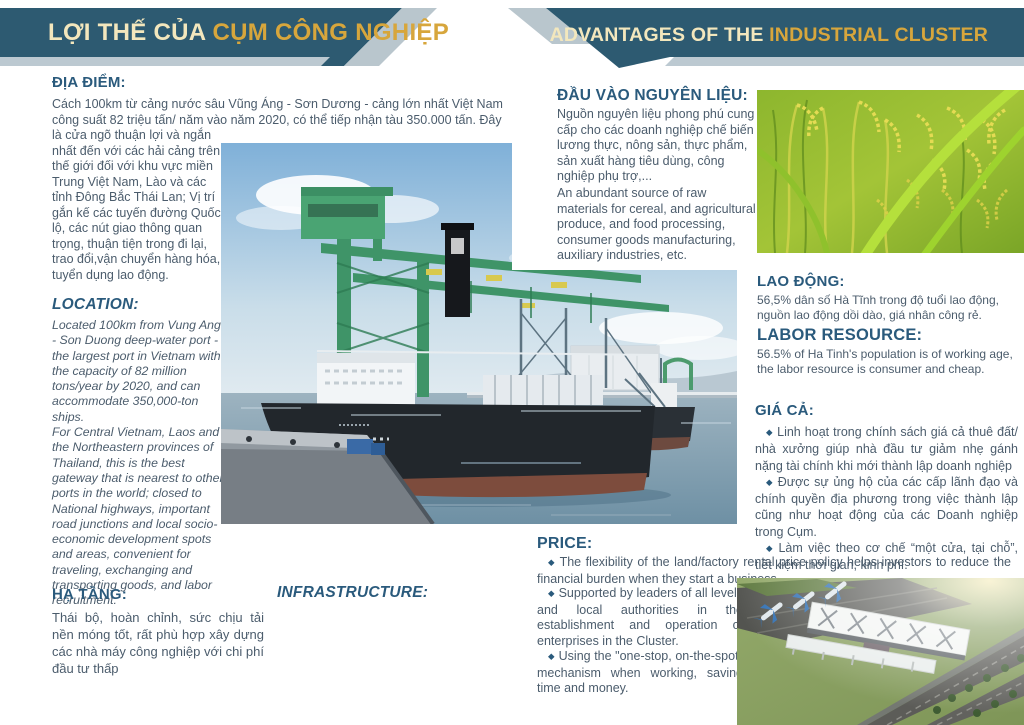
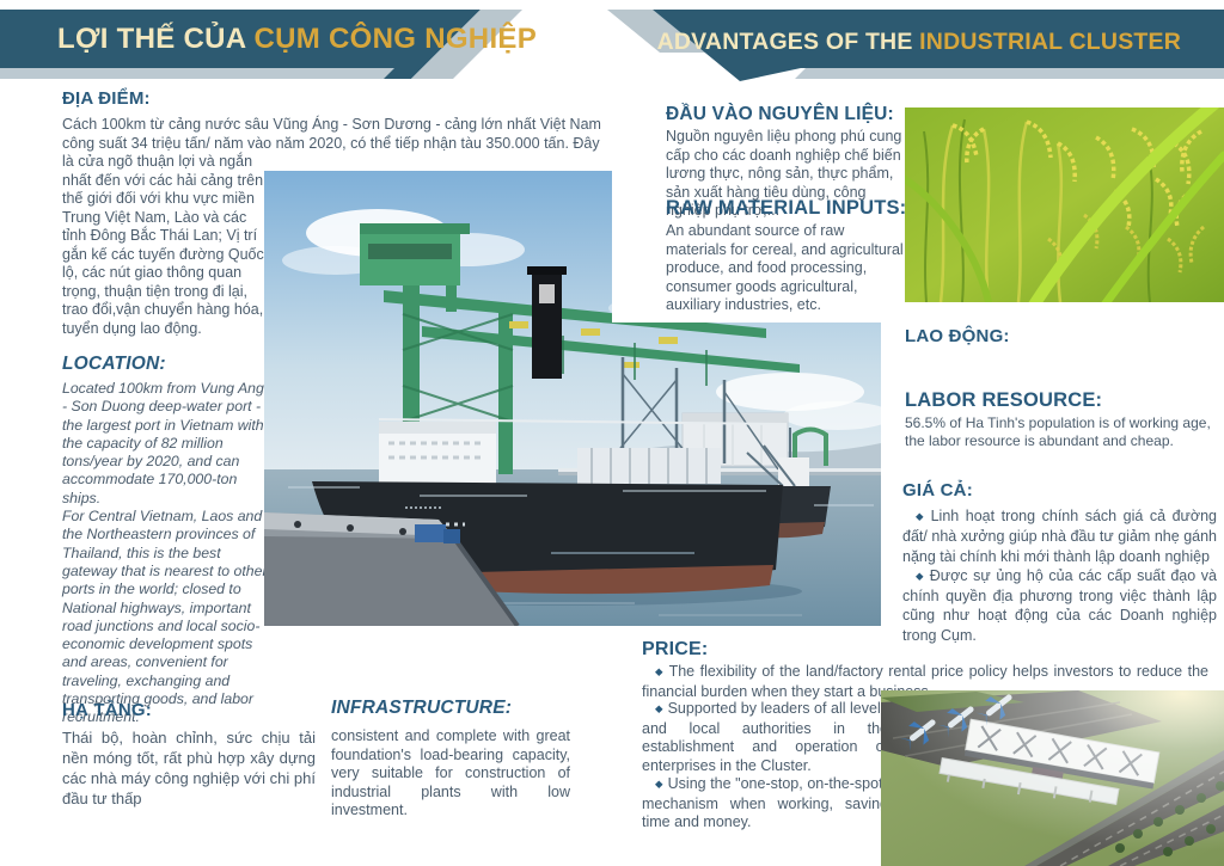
  LỢI THẾ CỦA CỤM CÔNG NGHIỆP
  ADVANTAGES OF THE INDUSTRIAL CLUSTER
  ĐỊA ĐIỂM:
- Cách 100km từ cảng nước sâu Vũng Áng - Sơn Dương - cảng lớn nhất Việt Nam công suất 82 triệu tấn/ năm vào năm 2020, có thể tiếp nhận tàu 350.000 tấn. Đây là cửa ngõ thuận lợi và ngắn nhất đến với các hải cảng trên thế giới đối với khu vực miền Trung Việt Nam, Lào và các tỉnh Đông Bắc Thái Lan; Vị trí gắn kế các tuyến đường Quốc lộ, các nút giao thông quan trọng, thuận tiện trong đi lại, trao đổi,vận chuyển hàng hóa, tuyển dụng lao động.
+ Cách 100km từ cảng nước sâu Vũng Áng - Sơn Dương - cảng lớn nhất Việt Nam công suất 34 triệu tấn/ năm vào năm 2020, có thể tiếp nhận tàu 350.000 tấn. Đây là cửa ngõ thuận lợi và ngắn nhất đến với các hải cảng trên thế giới đối với khu vực miền Trung Việt Nam, Lào và các tỉnh Đông Bắc Thái Lan; Vị trí gắn kế các tuyến đường Quốc lộ, các nút giao thông quan trọng, thuận tiện trong đi lại, trao đổi,vận chuyển hàng hóa, tuyển dụng lao động.
  LOCATION:
- Located 100km from Vung Ang - Son Duong deep-water port - the largest port in Vietnam with the capacity of 82 million tons/year by 2020, and can accommodate 350,000-ton ships.
+ Located 100km from Vung Ang - Son Duong deep-water port - the largest port in Vietnam with the capacity of 82 million tons/year by 2020, and can accommodate 170,000-ton ships.
  For Central Vietnam, Laos and the Northeastern provinces of Thailand, this is the best gateway that is nearest to othe ports in the world; closed to National highways, important road junctions and local socio-economic development spots and areas, convenient for traveling, exchanging and transporting goods, and labor recruitment.
  HẠ TẦNG:
  Thái bộ, hoàn chỉnh, sức chịu tải nền móng tốt, rất phù hợp xây dựng các nhà máy công nghiệp với chi phí đầu tư thấp
  INFRASTRUCTURE:
+ consistent and complete with great foundation's load-bearing capacity, very suitable for construction of industrial plants with low investment.
  ĐẦU VÀO NGUYÊN LIỆU:
  Nguồn nguyên liệu phong phú cung cấp cho các doanh nghiệp chế biến lương thực, nông sản, thực phẩm, sản xuất hàng tiêu dùng, công nghiệp phụ trợ,...
+ RAW MATERIAL INPUTS:
- An abundant source of raw materials for cereal, and agricultural produce, and food processing, consumer goods manufacturing, auxiliary industries, etc.
+ An abundant source of raw materials for cereal, and agricultural produce, and food processing, consumer goods agricultural, auxiliary industries, etc.
  LAO ĐỘNG:
- 56,5% dân số Hà Tĩnh trong độ tuổi lao động, nguồn lao động dồi dào, giá nhân công rẻ.
  LABOR RESOURCE:
- 56.5% of Ha Tinh's population is of working age, the labor resource is consumer and cheap.
+ 56.5% of Ha Tinh's population is of working age, the labor resource is abundant and cheap.
  GIÁ CẢ:
- ◆ Linh hoạt trong chính sách giá cả thuê đất/ nhà xưởng giúp nhà đầu tư giảm nhẹ gánh nặng tài chính khi mới thành lập doanh nghiệp
+ ◆ Linh hoạt trong chính sách giá cả đường đất/ nhà xưởng giúp nhà đầu tư giảm nhẹ gánh nặng tài chính khi mới thành lập doanh nghiệp
- ◆ Được sự ủng hộ của các cấp lãnh đạo và chính quyền địa phương trong việc thành lập cũng như hoạt động của các Doanh nghiệp trong Cụm.
+ ◆ Được sự ủng hộ của các cấp suất đạo và chính quyền địa phương trong việc thành lập cũng như hoạt động của các Doanh nghiệp trong Cụm.
- ◆ Làm việc theo cơ chế “một cửa, tại chỗ”, tiết kiệm thời gian, kinh phí.
  PRICE:
  ◆ The flexibility of the land/factory rental price policy helps investors to reduce the financial burden when they start a b
  ◆ Supported by leaders of all level and local authorities in th establishment and operation o enterprises in the Cluster.
  ◆ Using the "one-stop, on-the-spot mechanism when working, savin time and money.
